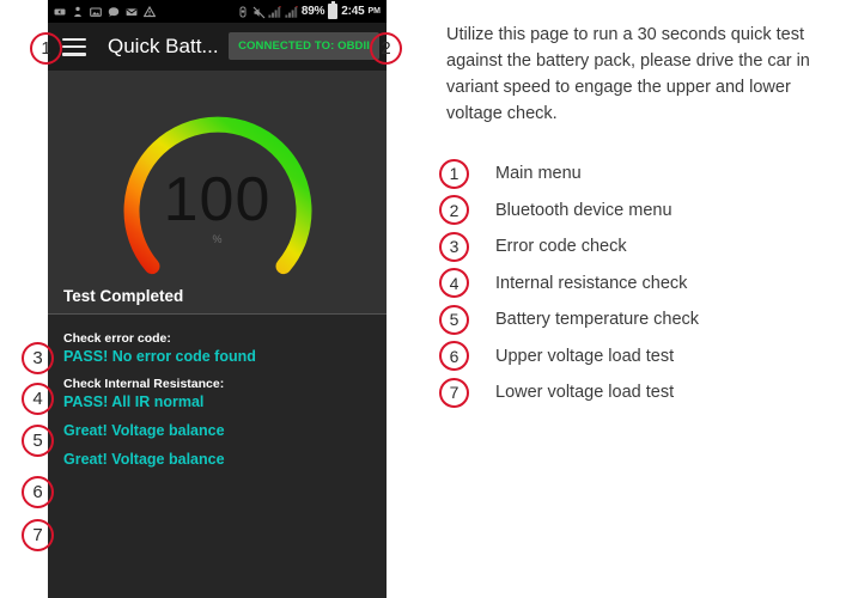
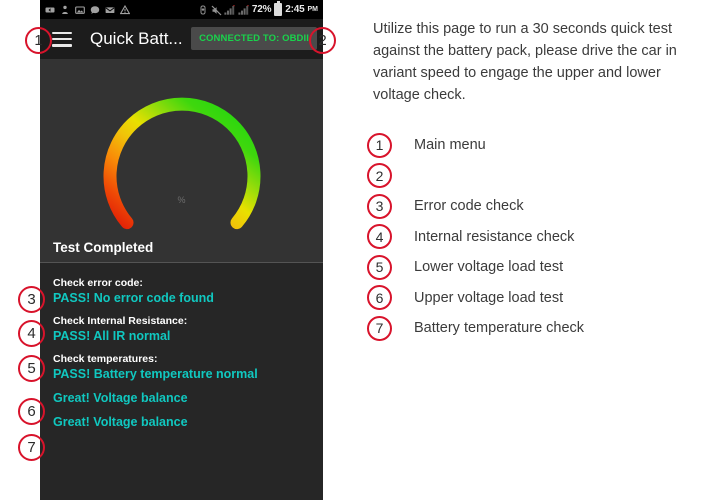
- 89%
+ 72%
  2:45
  Quick Batt...
  CONNECTED TO: OBDII
- 100
  %
  Test Completed
  Check error code:
  PASS! No error code found
  Check Internal Resistance:
  PASS! All IR normal
+ Check temperatures:
+ PASS! Battery temperature normal
  Great! Voltage balance
  Great! Voltage balance
  1
  2
  3
  4
  5
  6
  7
  Utilize this page to run a 30 seconds quick test against the battery pack, please drive the car in variant speed to engage the upper and lower voltage check.
  1
  Main menu
  2
- Bluetooth device menu
  3
  Error code check
  4
  Internal resistance check
  5
- Battery temperature check
+ Lower voltage load test
  6
  Upper voltage load test
  7
- Lower voltage load test
+ Battery temperature check
